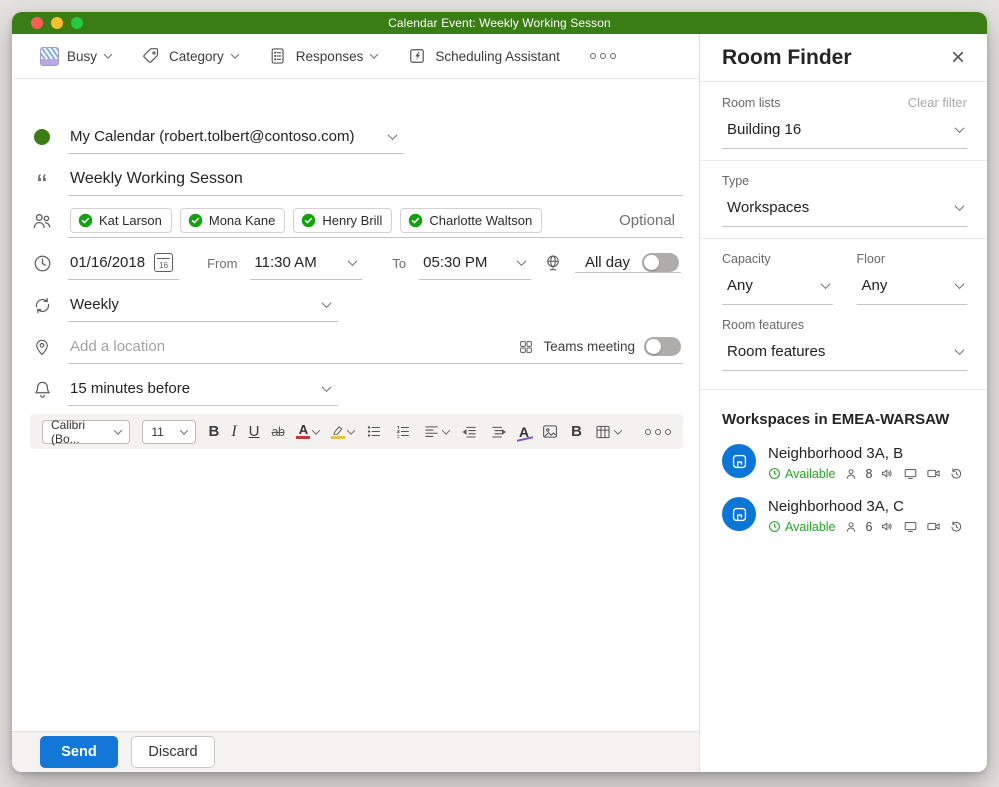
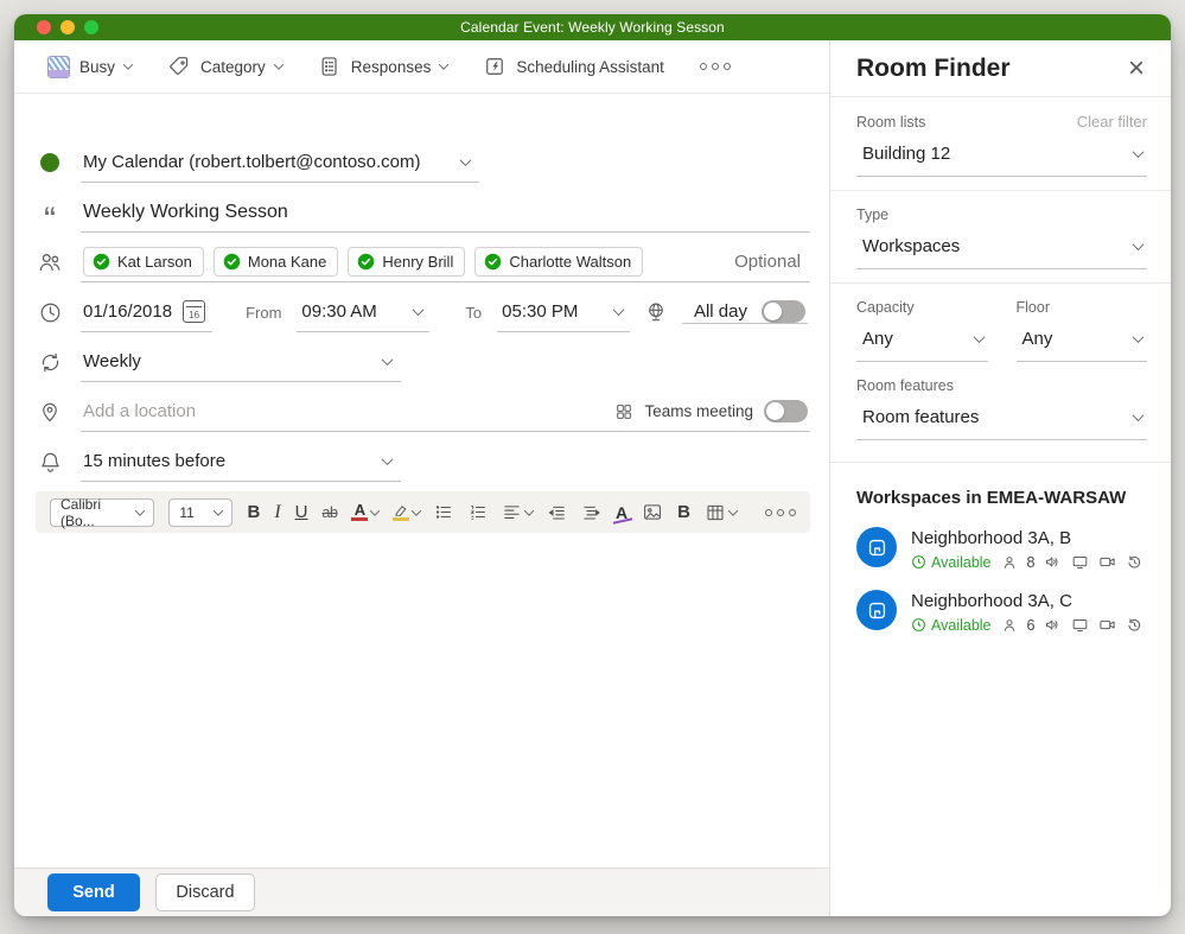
  Calendar Event: Weekly Working Sesson
  Busy
  Category
  Responses
  Scheduling Assistant
  My Calendar (robert.tolbert@contoso.com)
  Weekly Working Sesson
  Kat Larson
  Mona Kane
  Henry Brill
  Charlotte Waltson
  Optional
  01/16/2018
  16
  From
- 11:30 AM
+ 09:30 AM
  To
  05:30 PM
  All day
  Weekly
  Add a location
  Teams meeting
  15 minutes before
  Calibri (Bo...
  11
  B
  I
  U
  A
  A
  B
  Send
  Discard
  Room Finder
  Room lists
  Clear filter
- Building 16
+ Building 12
  Type
  Workspaces
  Capacity
  Any
  Floor
  Any
  Room features
  Room features
  Workspaces in EMEA-WARSAW
  Neighborhood 3A, B
  Available
  8
  Neighborhood 3A, C
  Available
  6
